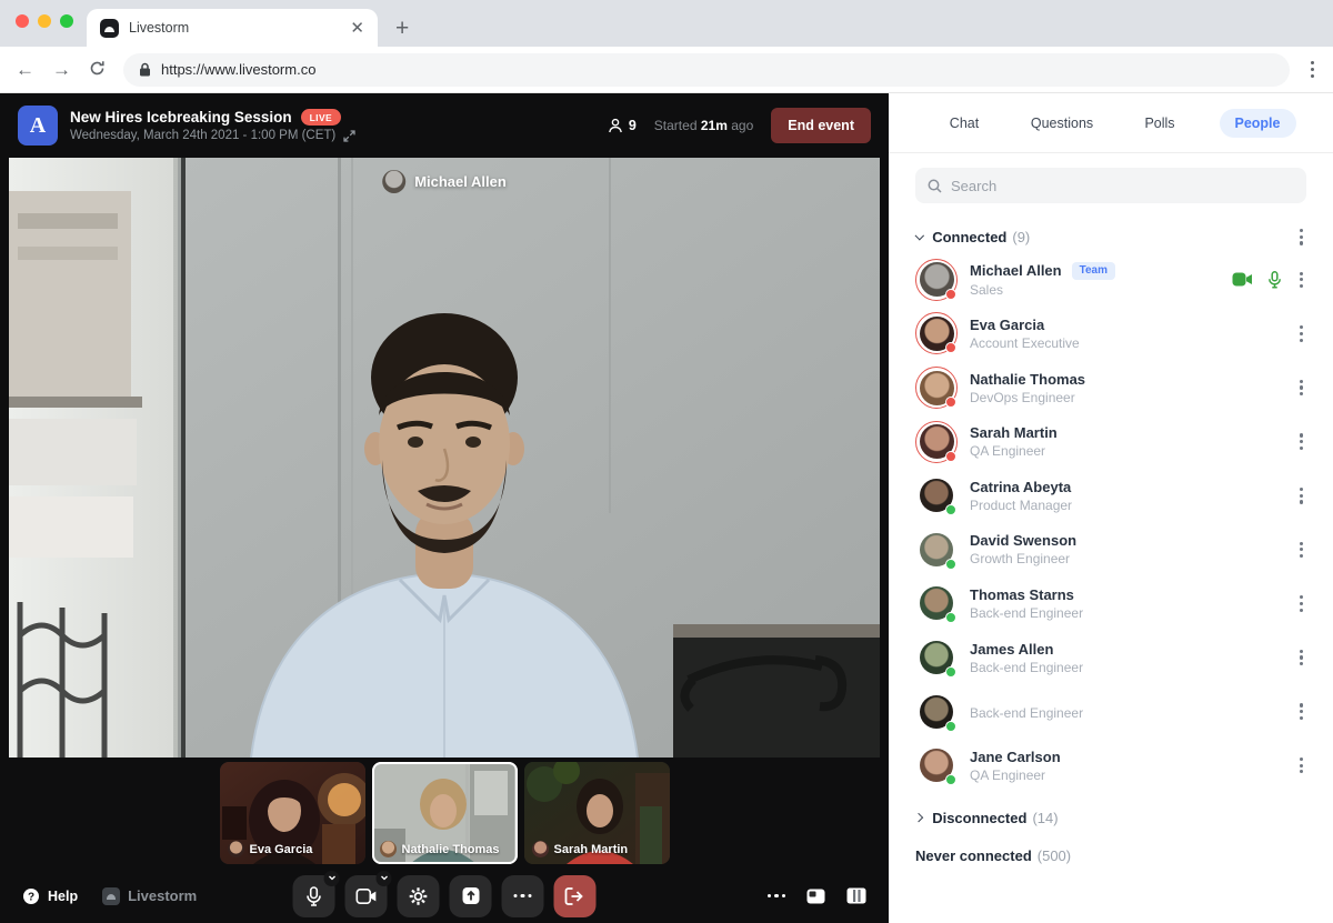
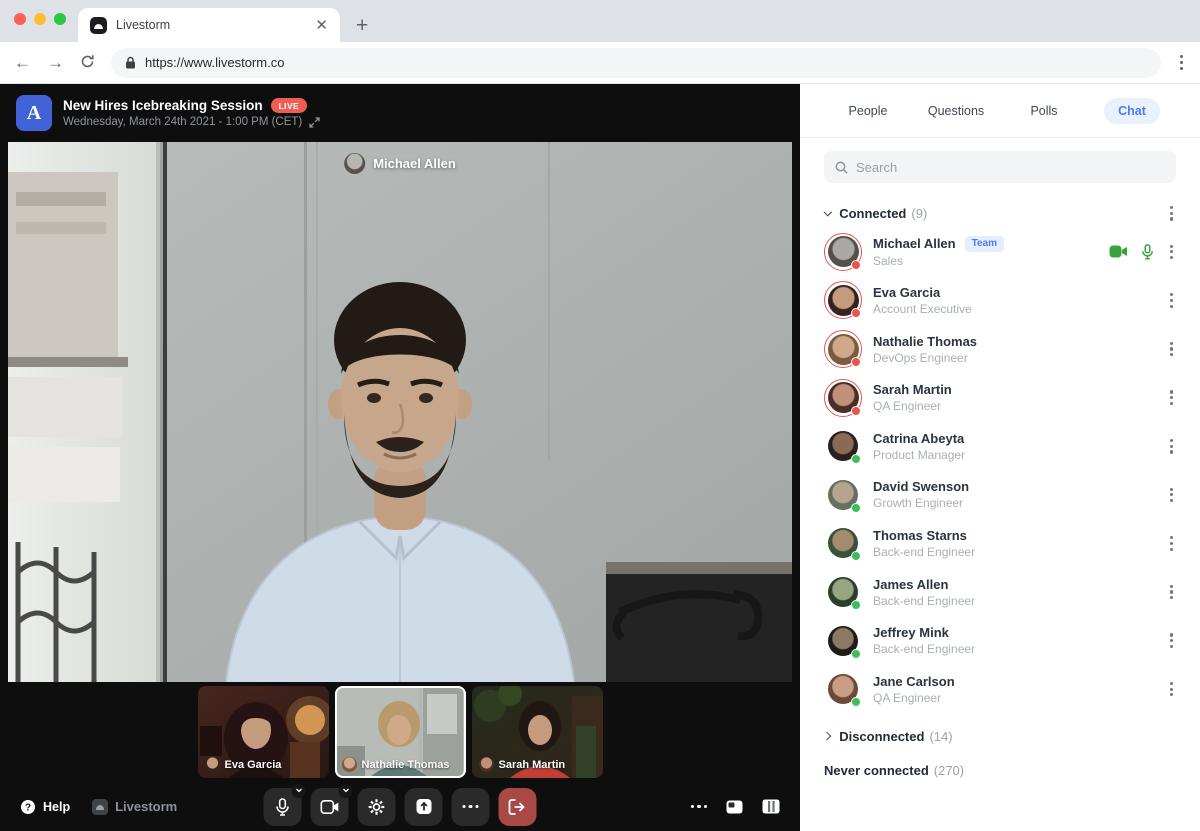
  Livestorm
  ✕
  +
  ←
  →
  https://www.livestorm.co
  A
  New Hires Icebreaking Session
  LIVE
  Wednesday, March 24th 2021 - 1:00 PM (CET)
- 9
- Started 21m ago
- End event
  Michael Allen
  Eva Garcia
  Nathalie Thomas
  Sarah Martin
  ?
  Help
  Livestorm
- Chat
+ People
  Questions
  Polls
- People
+ Chat
  Search
  Connected
  (9)
  Michael Allen
  Team
  Sales
  Eva Garcia
  Account Executive
  Nathalie Thomas
  DevOps Engineer
  Sarah Martin
  QA Engineer
  Catrina Abeyta
  Product Manager
  David Swenson
  Growth Engineer
  Thomas Starns
  Back-end Engineer
  James Allen
  Back-end Engineer
+ Jeffrey Mink
  Back-end Engineer
  Jane Carlson
  QA Engineer
  Disconnected
  (14)
  Never connected
- (500)
+ (270)
